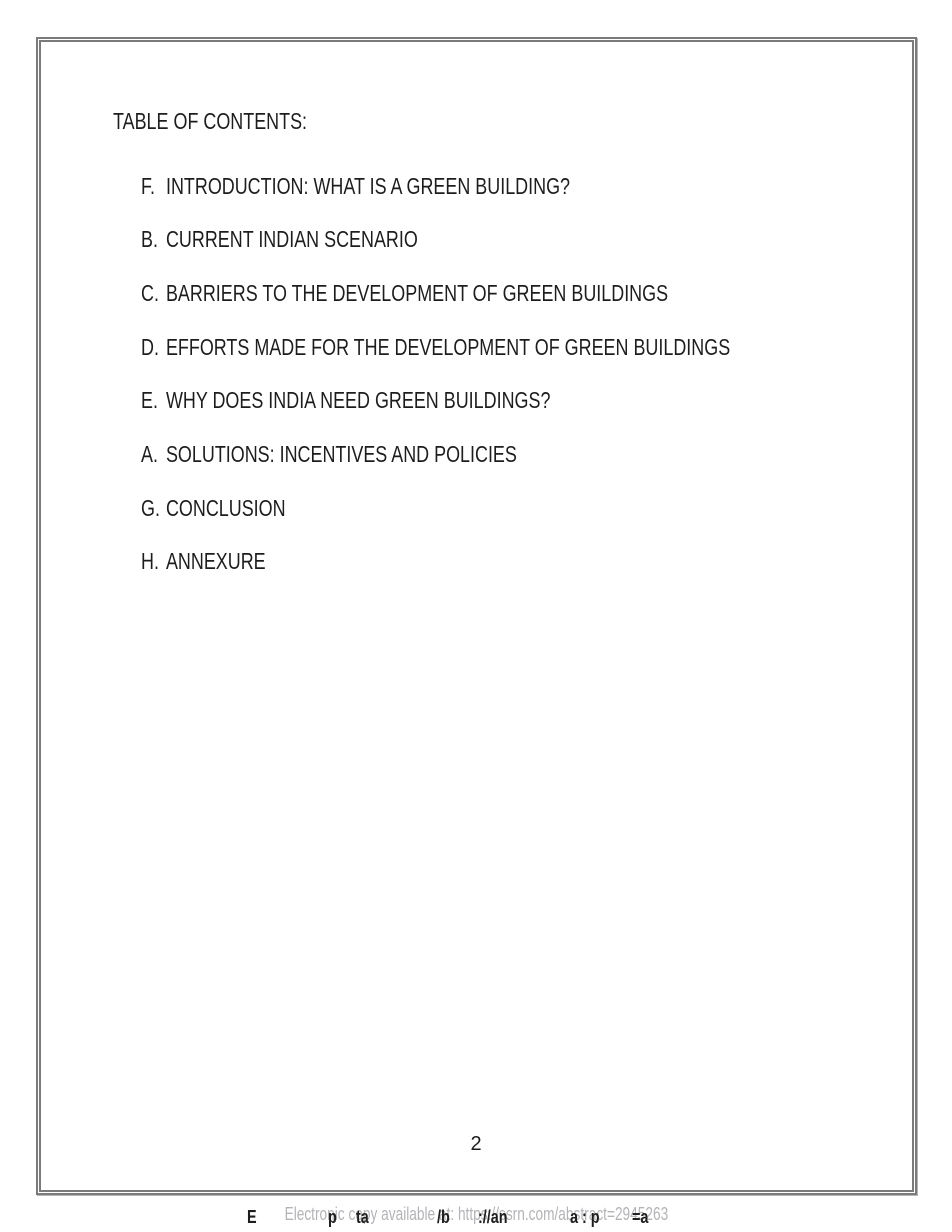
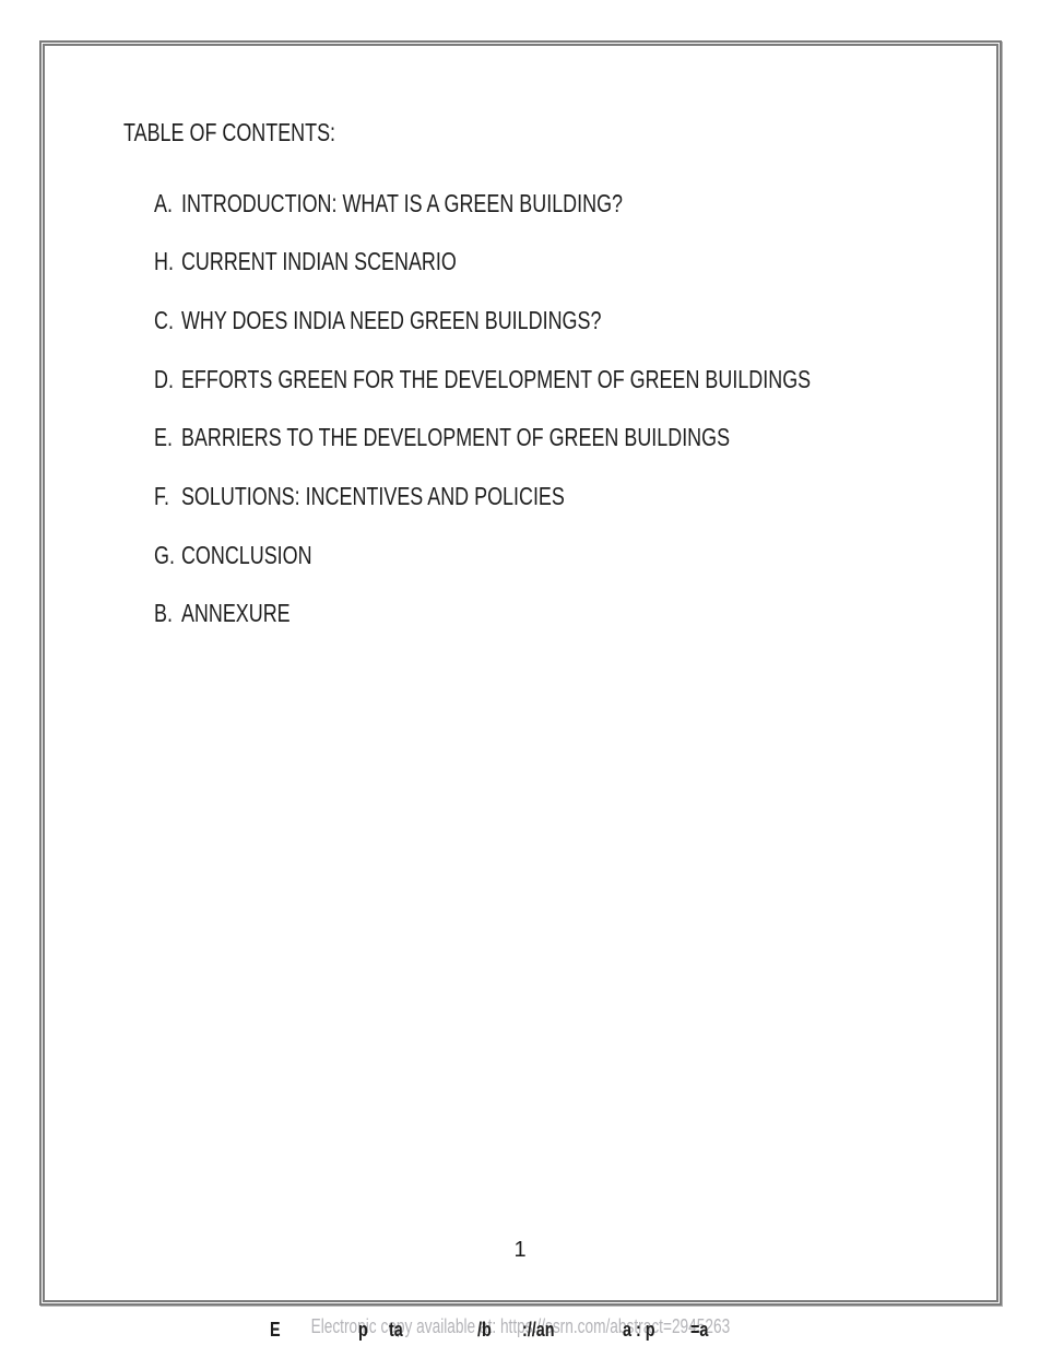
  TABLE OF CONTENTS:
- F. INTRODUCTION: WHAT IS A GREEN BUILDING?
+ A. INTRODUCTION: WHAT IS A GREEN BUILDING?
- B. CURRENT INDIAN SCENARIO
+ H. CURRENT INDIAN SCENARIO
- C. BARRIERS TO THE DEVELOPMENT OF GREEN BUILDINGS
+ C. WHY DOES INDIA NEED GREEN BUILDINGS?
- D. EFFORTS MADE FOR THE DEVELOPMENT OF GREEN BUILDINGS
+ D. EFFORTS GREEN FOR THE DEVELOPMENT OF GREEN BUILDINGS
- E. WHY DOES INDIA NEED GREEN BUILDINGS?
+ E. BARRIERS TO THE DEVELOPMENT OF GREEN BUILDINGS
- A. SOLUTIONS: INCENTIVES AND POLICIES
+ F. SOLUTIONS: INCENTIVES AND POLICIES
  G. CONCLUSION
- H. ANNEXURE
+ B. ANNEXURE
- 2
+ 1
  Electronic copy available at: https://ssrn.com/abstract=2945263
  E
  p
  ta
  /b
  ://an
  a : p
  =a
